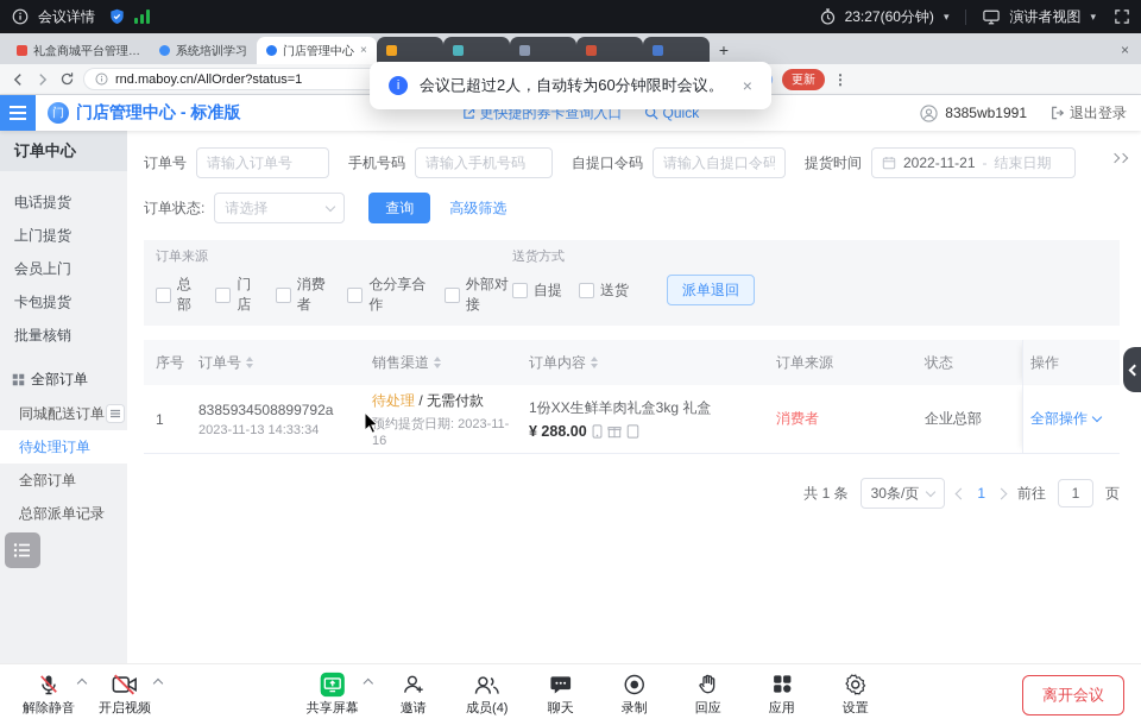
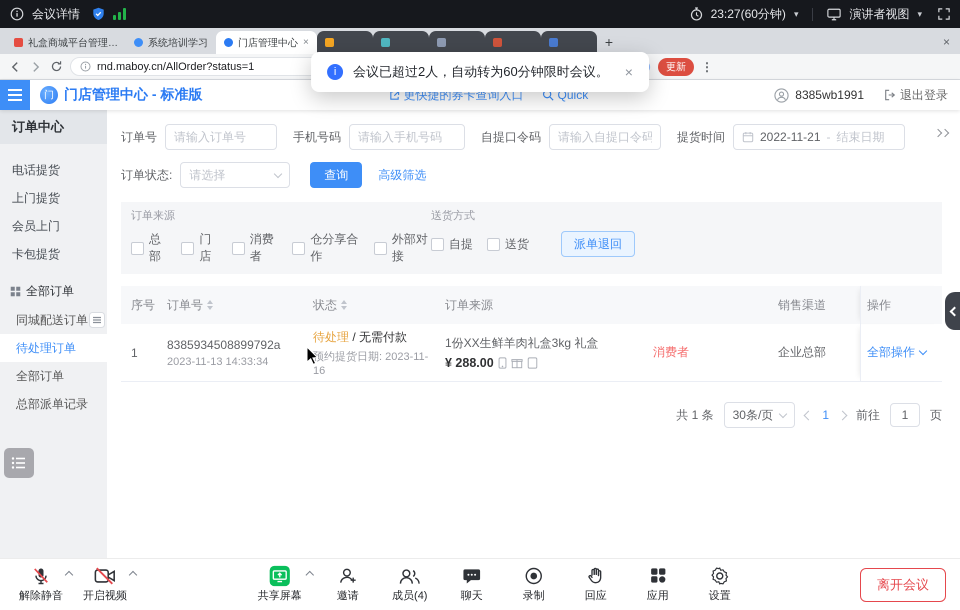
  会议详情
  23:27(60分钟)
  ▾
  演讲者视图
  ▾
  礼盒商城平台管理中
  系统培训学习
  门店管理中心
  ×
  +
  ×
  rnd.maboy.cn/AllOrder?status=1
  更新
  ⋮
  i
  会议已超过2人，自动转为60分钟限时会议。
  ×
  门
  门店管理中心 - 标准版
  更快捷的券卡查询入口
  Quick
  8385wb1991
  退出登录
  订单中心
  电话提货
  上门提货
  会员上门
  卡包提货
- 批量核销
  全部订单
  同城配送订单
  待处理订单
  全部订单
  总部派单记录
  订单号
  请输入订单号
  手机号码
  请输入手机号码
  自提口令码
  请输入自提口令码
  提货时间
  2022-11-21
  -
  结束日期
  订单状态:
  请选择
  查询
  高级筛选
  订单来源
  总部
  门店
  消费者
  仓分享合作
  外部对接
  送货方式
  自提
  送货
  派单退回
  序号
  订单号
- 销售渠道
+ 状态
- 订单内容
  订单来源
- 状态
+ 销售渠道
  操作
  1
  8385934508899792a
  2023-11-13 14:33:34
  待处理 / 无需付款
  预约提货日期: 2023-11-16
  1份XX生鲜羊肉礼盒3kg 礼盒
  ¥ 288.00
  消费者
  企业总部
  全部操作
  共 1 条
  30条/页
  1
  前往
  1
  页
  解除静音
  开启视频
  共享屏幕
  邀请
  成员(4)
  聊天
  录制
  回应
  应用
  设置
  离开会议
